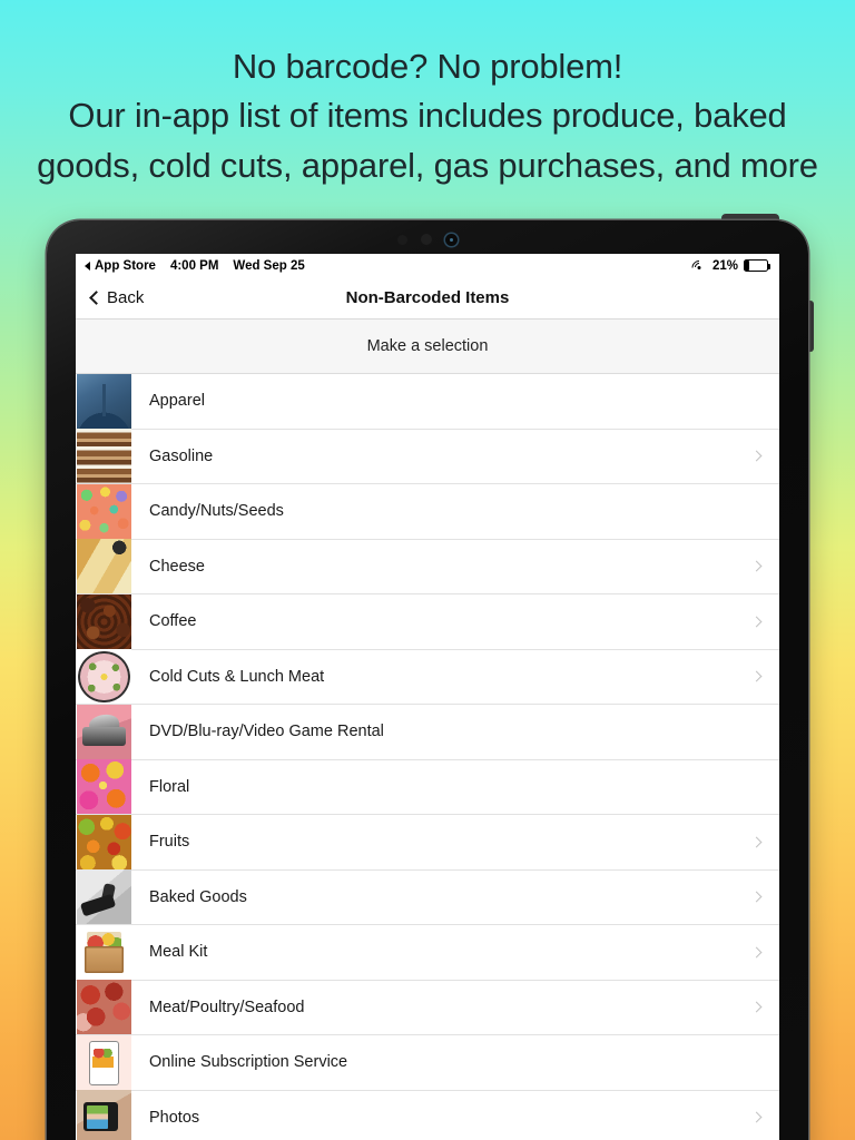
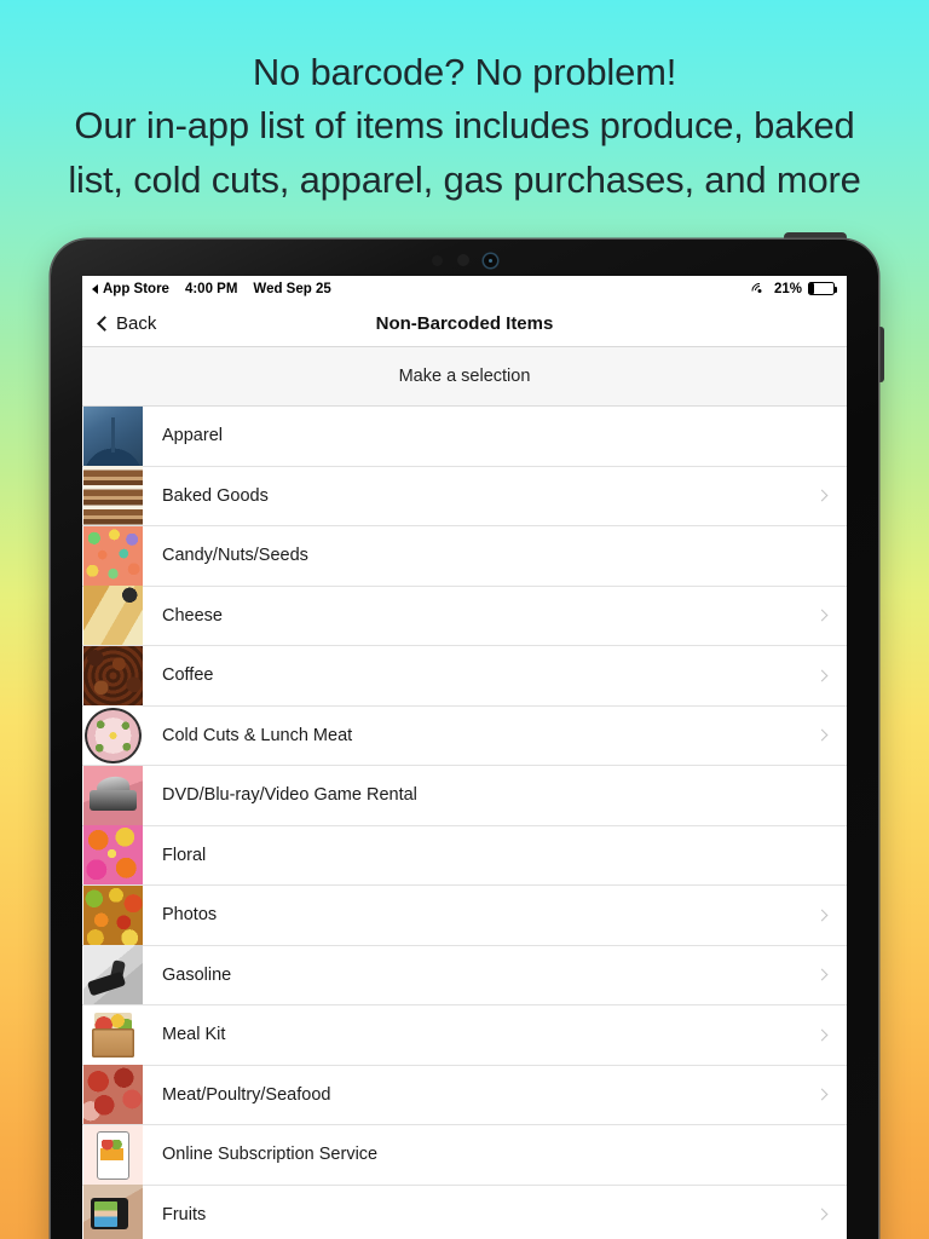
  No barcode? No problem!
  Our in-app list of items includes produce, baked
- goods, cold cuts, apparel, gas purchases, and more
+ list, cold cuts, apparel, gas purchases, and more
  App Store
  4:00 PM
  Wed Sep 25
  21%
  Back
  Non-Barcoded Items
  Make a selection
  Apparel
- Gasoline
+ Baked Goods
  Candy/Nuts/Seeds
  Cheese
  Coffee
  Cold Cuts & Lunch Meat
  DVD/Blu-ray/Video Game Rental
  Floral
- Fruits
+ Photos
- Baked Goods
+ Gasoline
  Meal Kit
  Meat/Poultry/Seafood
  Online Subscription Service
- Photos
+ Fruits
